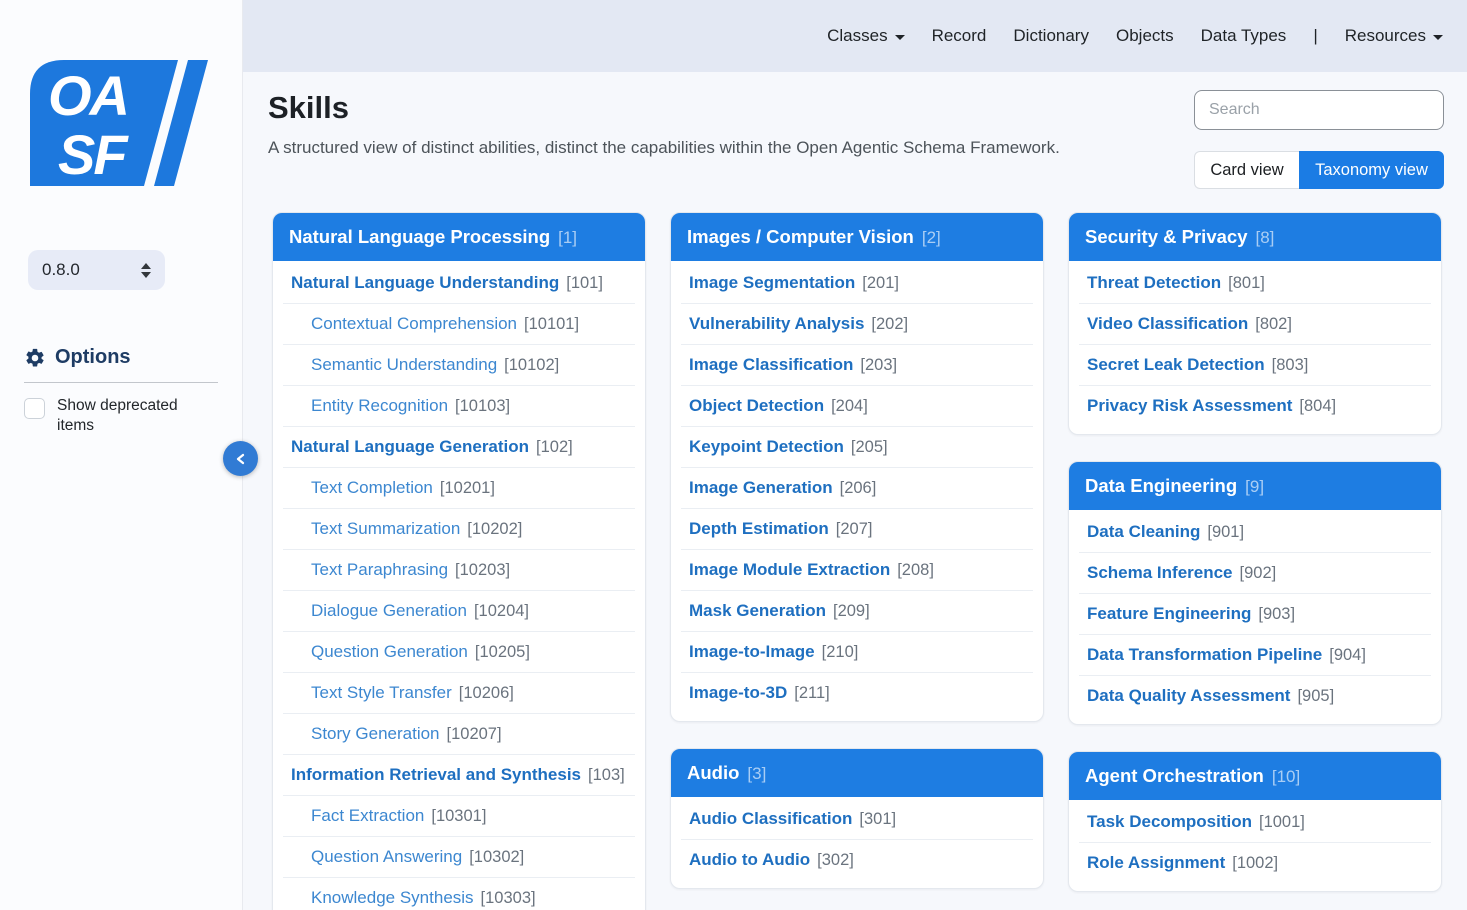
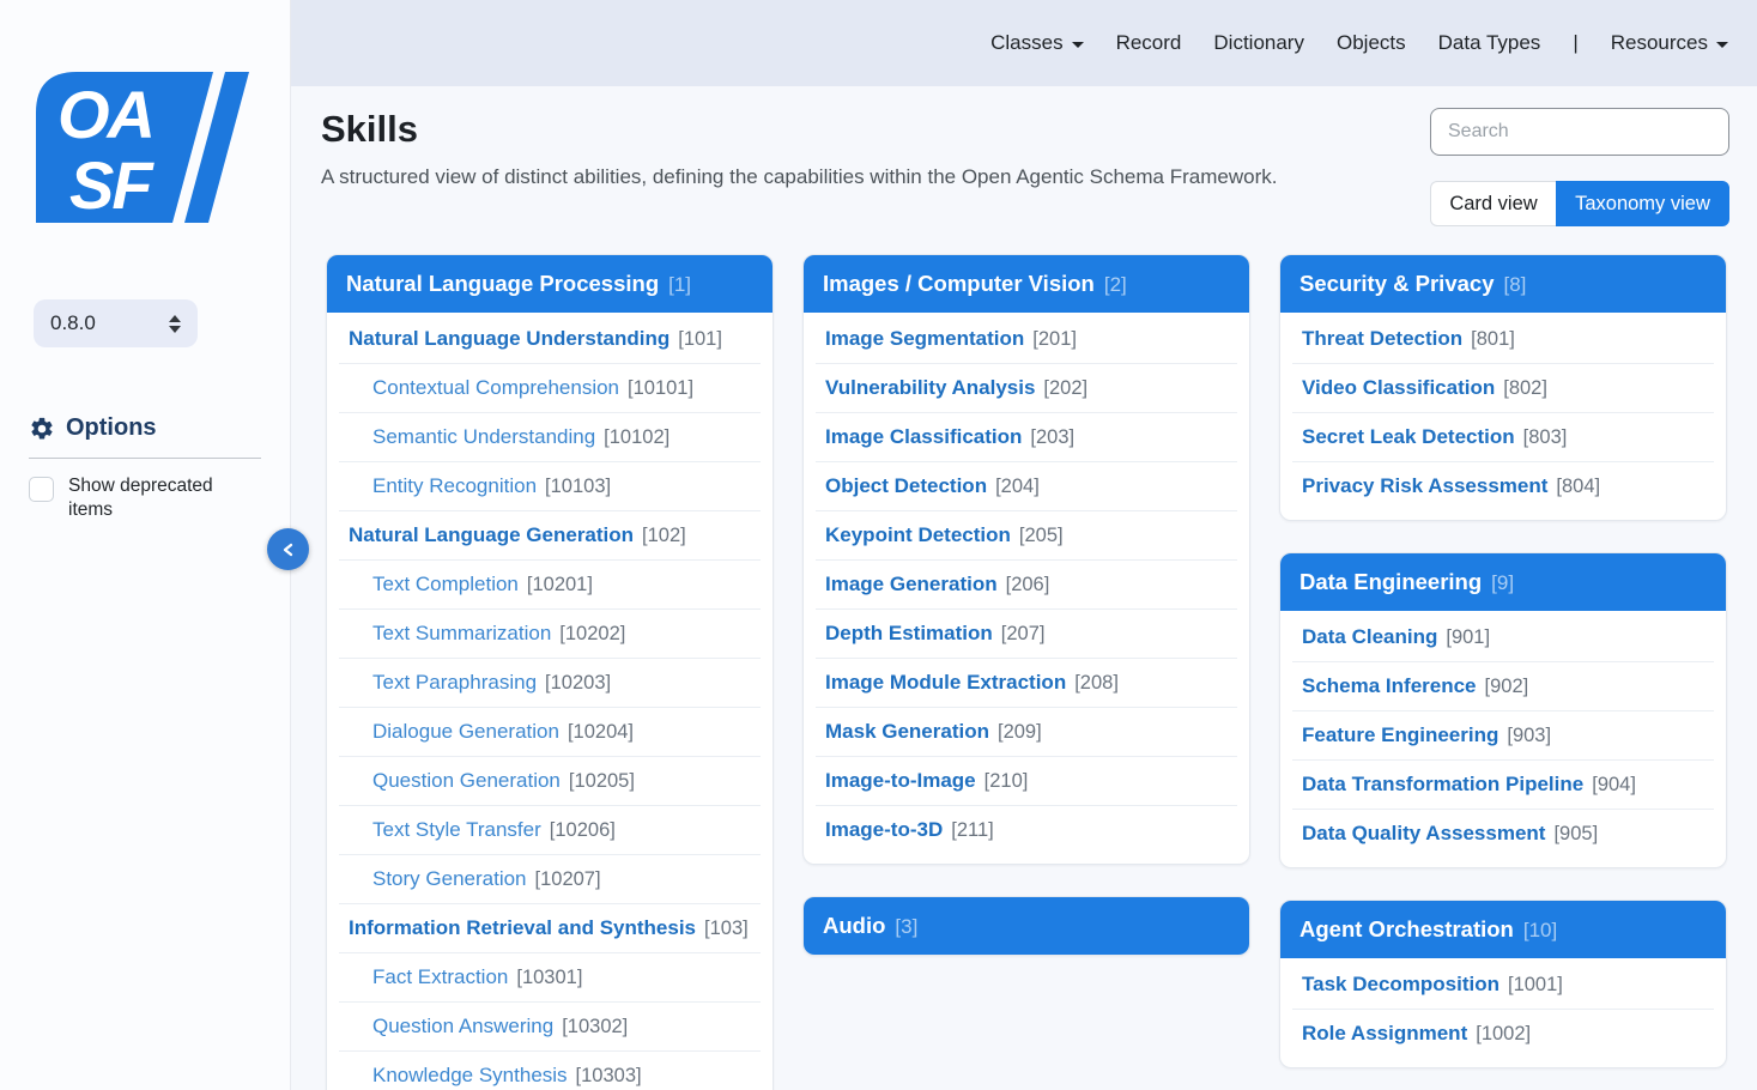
  OA
  SF
  0.8.0
  Options
  Show deprecated items
  Classes
  Record
  Dictionary
  Objects
  Data Types
  |
  Resources
  Skills
- A structured view of distinct abilities, distinct the capabilities within the Open Agentic Schema Framework.
+ A structured view of distinct abilities, defining the capabilities within the Open Agentic Schema Framework.
  Search
  Card view
  Taxonomy view
  Natural Language Processing
  [1]
  Natural Language Understanding
  [101]
  Contextual Comprehension
  [10101]
  Semantic Understanding
  [10102]
  Entity Recognition
  [10103]
  Natural Language Generation
  [102]
  Text Completion
  [10201]
  Text Summarization
  [10202]
  Text Paraphrasing
  [10203]
  Dialogue Generation
  [10204]
  Question Generation
  [10205]
  Text Style Transfer
  [10206]
  Story Generation
  [10207]
  Information Retrieval and Synthesis
  [103]
  Fact Extraction
  [10301]
  Question Answering
  [10302]
  Knowledge Synthesis
  [10303]
  Images / Computer Vision
  [2]
  Image Segmentation
  [201]
  Vulnerability Analysis
  [202]
  Image Classification
  [203]
  Object Detection
  [204]
  Keypoint Detection
  [205]
  Image Generation
  [206]
  Depth Estimation
  [207]
  Image Module Extraction
  [208]
  Mask Generation
  [209]
  Image-to-Image
  [210]
  Image-to-3D
  [211]
  Audio
  [3]
- Audio Classification
- [301]
- Audio to Audio
- [302]
  Security & Privacy
  [8]
  Threat Detection
  [801]
  Video Classification
  [802]
  Secret Leak Detection
  [803]
  Privacy Risk Assessment
  [804]
  Data Engineering
  [9]
  Data Cleaning
  [901]
  Schema Inference
  [902]
  Feature Engineering
  [903]
  Data Transformation Pipeline
  [904]
  Data Quality Assessment
  [905]
  Agent Orchestration
  [10]
  Task Decomposition
  [1001]
  Role Assignment
  [1002]
